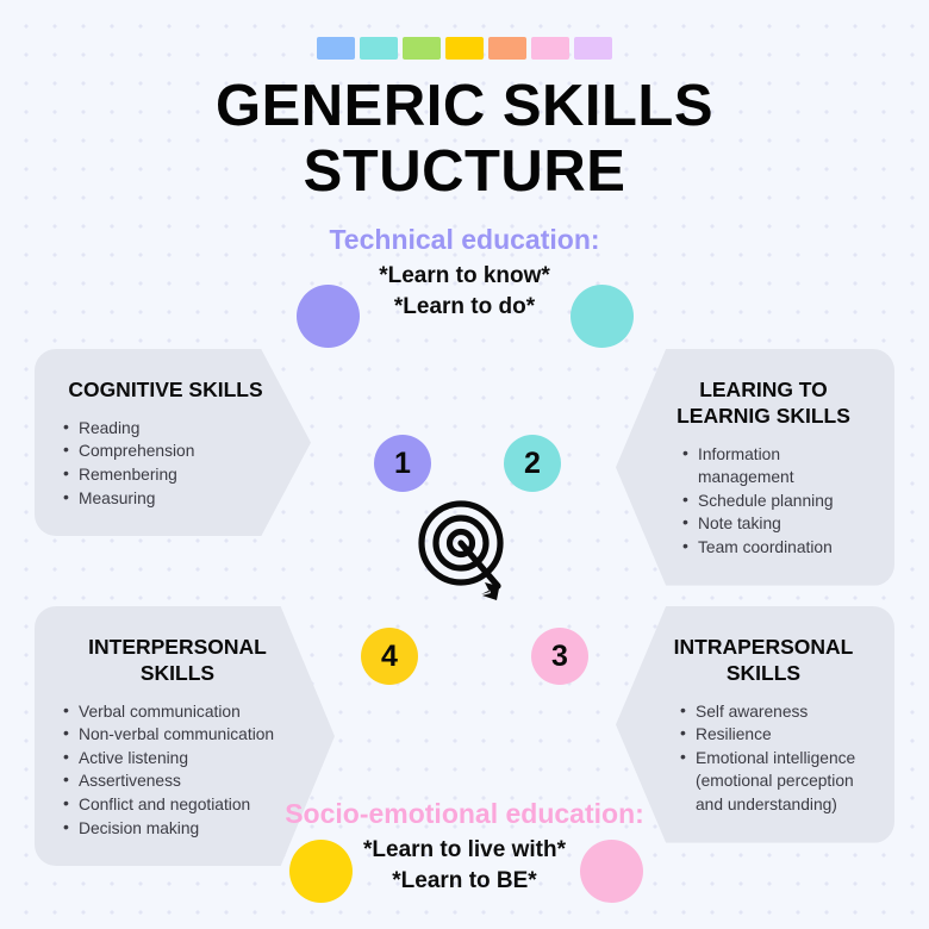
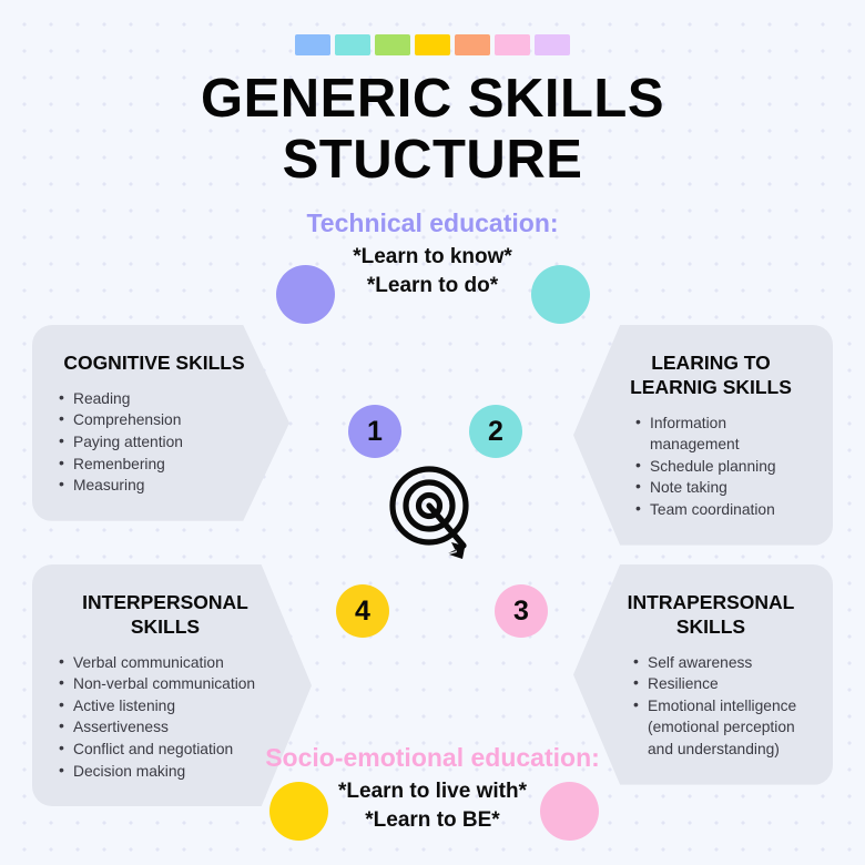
  GENERIC SKILLS
  STUCTURE
  Technical education:
  *Learn to know*
  *Learn to do*
  COGNITIVE SKILLS
  Reading
  Comprehension
+ Paying attention
  Remenbering
  Measuring
  LEARING TO
  LEARNIG SKILLS
  Information management
  Schedule planning
  Note taking
  Team coordination
  INTERPERSONAL
  SKILLS
  Verbal communication
  Non-verbal communication
  Active listening
  Assertiveness
  Conflict and negotiation
  Decision making
  INTRAPERSONAL
  SKILLS
  Self awareness
  Resilience
  Emotional intelligence
  (emotional perception
  and understanding)
  1
  2
  3
  4
  Socio-emotional education:
  *Learn to live with*
  *Learn to BE*
